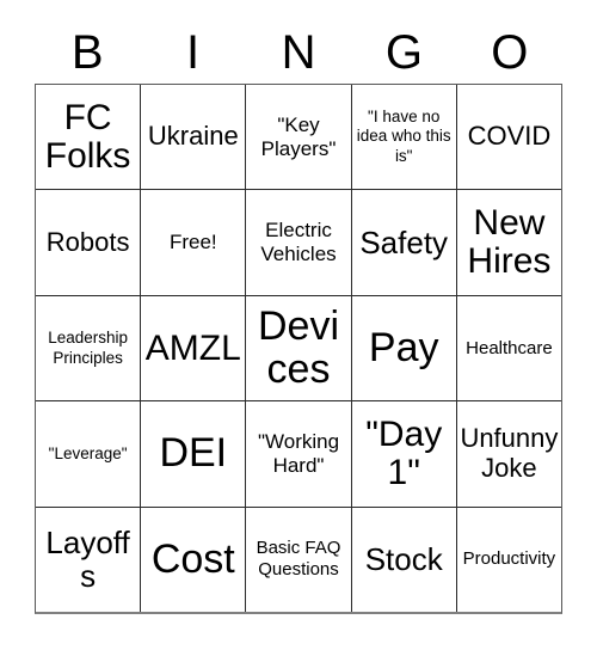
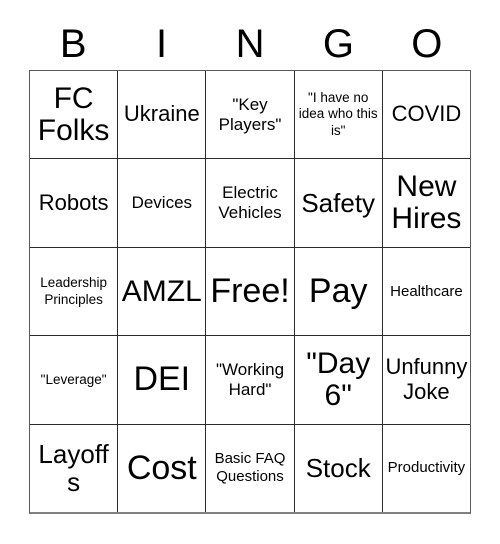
  B
  I
  N
  G
  O
  FC Folks
  Ukraine
  "Key Players"
  "I have no idea who this is"
  COVID
  Robots
- Free!
+ Devices
  Electric Vehicles
  Safety
  New Hires
  Leadership Principles
  AMZL
- Devices
+ Free!
  Pay
  Healthcare
  "Leverage"
  DEI
  "Working Hard"
- "Day 1"
+ "Day 6"
  Unfunny Joke
  Layoffs
  Cost
  Basic FAQ Questions
  Stock
  Productivity
